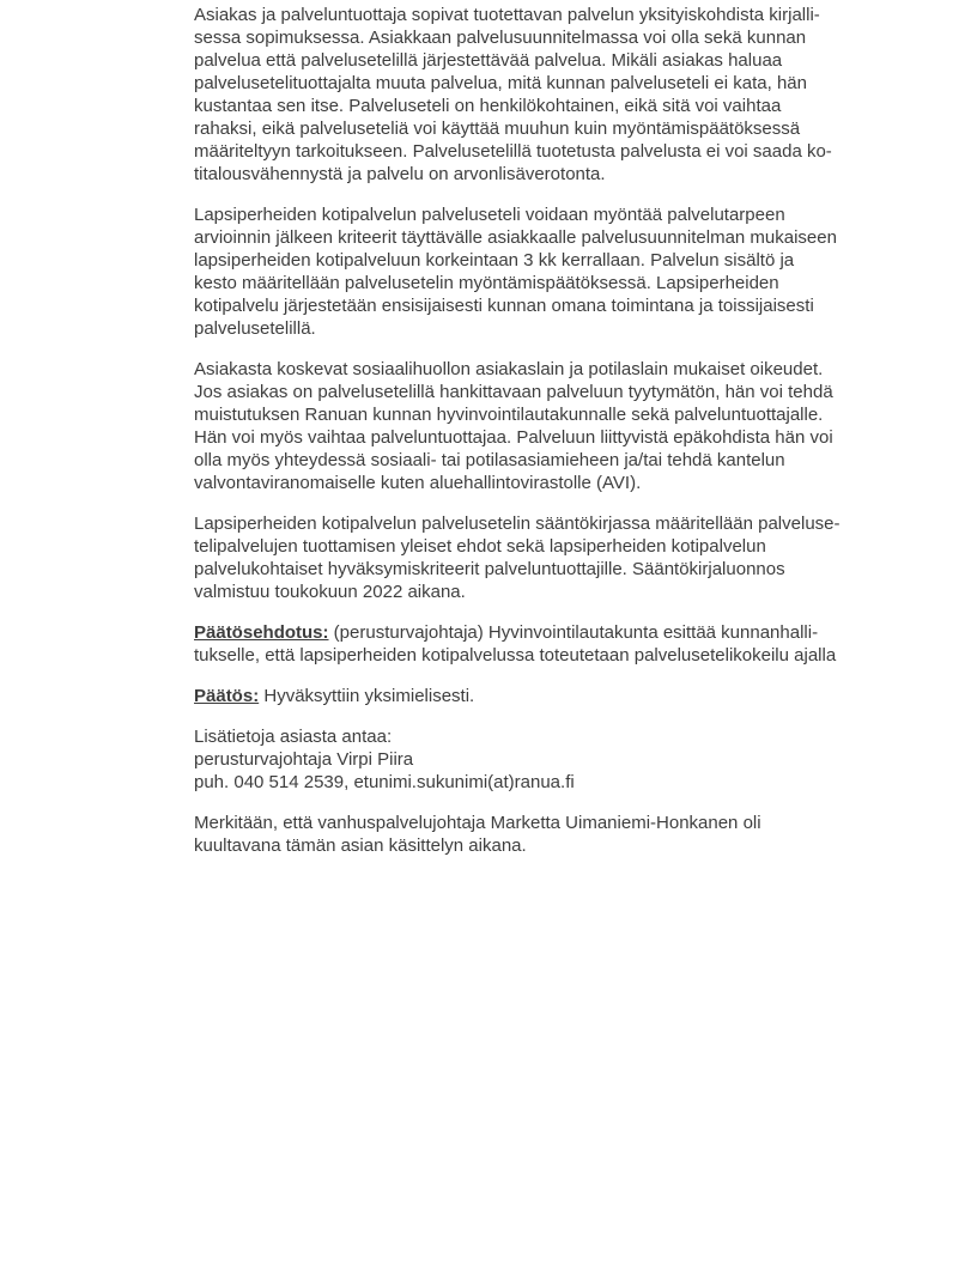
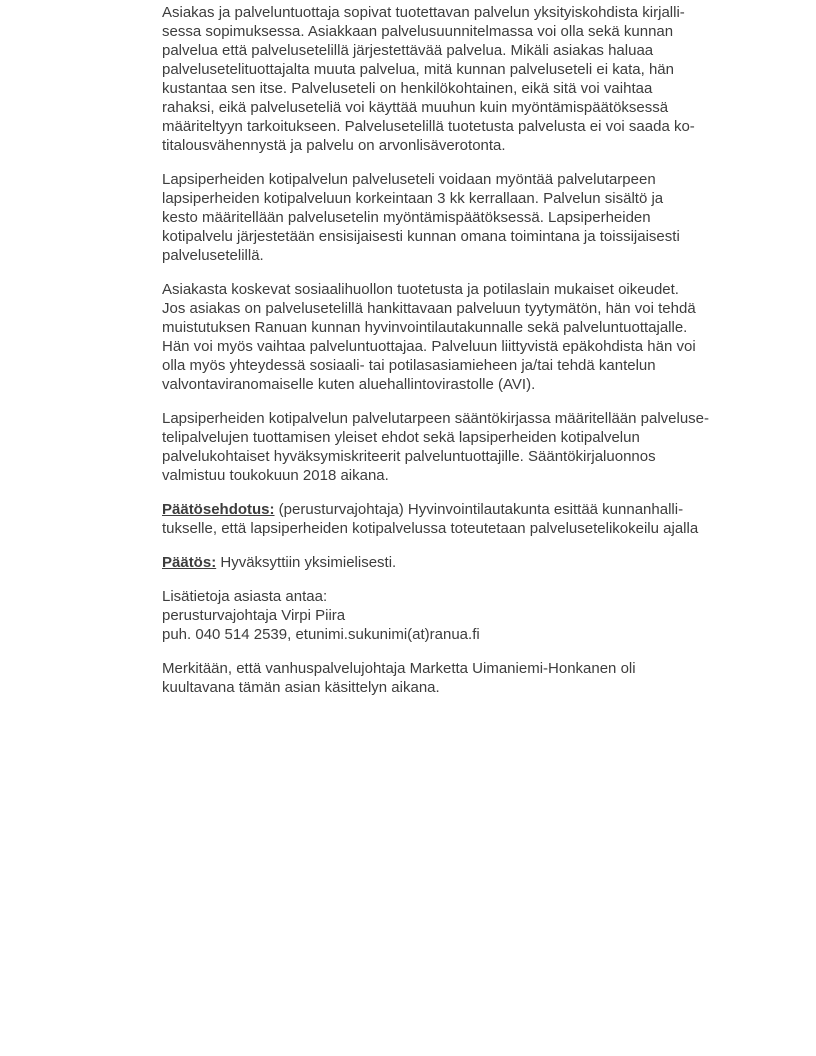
  Asiakas ja palveluntuottaja sopivat tuotettavan palvelun yksityiskohdista kirjalli-
  sessa sopimuksessa. Asiakkaan palvelusuunnitelmassa voi olla sekä kunnan
  palvelua että palvelusetelillä järjestettävää palvelua. Mikäli asiakas haluaa
  palvelusetelituottajalta muuta palvelua, mitä kunnan palveluseteli ei kata, hän
  kustantaa sen itse. Palveluseteli on henkilökohtainen, eikä sitä voi vaihtaa
  rahaksi, eikä palveluseteliä voi käyttää muuhun kuin myöntämispäätöksessä
  määriteltyyn tarkoitukseen. Palvelusetelillä tuotetusta palvelusta ei voi saada ko-
  titalousvähennystä ja palvelu on arvonlisäverotonta.
  Lapsiperheiden kotipalvelun palveluseteli voidaan myöntää palvelutarpeen
- arvioinnin jälkeen kriteerit täyttävälle asiakkaalle palvelusuunnitelman mukaiseen
  lapsiperheiden kotipalveluun korkeintaan 3 kk kerrallaan. Palvelun sisältö ja
  kesto määritellään palvelusetelin myöntämispäätöksessä. Lapsiperheiden
  kotipalvelu järjestetään ensisijaisesti kunnan omana toimintana ja toissijaisesti
  palvelusetelillä.
- Asiakasta koskevat sosiaalihuollon asiakaslain ja potilaslain mukaiset oikeudet.
+ Asiakasta koskevat sosiaalihuollon tuotetusta ja potilaslain mukaiset oikeudet.
  Jos asiakas on palvelusetelillä hankittavaan palveluun tyytymätön, hän voi tehdä
  muistutuksen Ranuan kunnan hyvinvointilautakunnalle sekä palveluntuottajalle.
  Hän voi myös vaihtaa palveluntuottajaa. Palveluun liittyvistä epäkohdista hän voi
  olla myös yhteydessä sosiaali- tai potilasasiamieheen ja/tai tehdä kantelun
  valvontaviranomaiselle kuten aluehallintovirastolle (AVI).
- Lapsiperheiden kotipalvelun palvelusetelin sääntökirjassa määritellään palveluse-
+ Lapsiperheiden kotipalvelun palvelutarpeen sääntökirjassa määritellään palveluse-
  telipalvelujen tuottamisen yleiset ehdot sekä lapsiperheiden kotipalvelun
  palvelukohtaiset hyväksymiskriteerit palveluntuottajille. Sääntökirjaluonnos
- valmistuu toukokuun 2022 aikana.
+ valmistuu toukokuun 2018 aikana.
  Päätösehdotus: (perusturvajohtaja) Hyvinvointilautakunta esittää kunnanhalli-
  tukselle, että lapsiperheiden kotipalvelussa toteutetaan palvelusetelikokeilu ajalla
  Päätös: Hyväksyttiin yksimielisesti.
  Lisätietoja asiasta antaa:
  perusturvajohtaja Virpi Piira
  puh. 040 514 2539, etunimi.sukunimi(at)ranua.fi
  Merkitään, että vanhuspalvelujohtaja Marketta Uimaniemi-Honkanen oli
  kuultavana tämän asian käsittelyn aikana.
